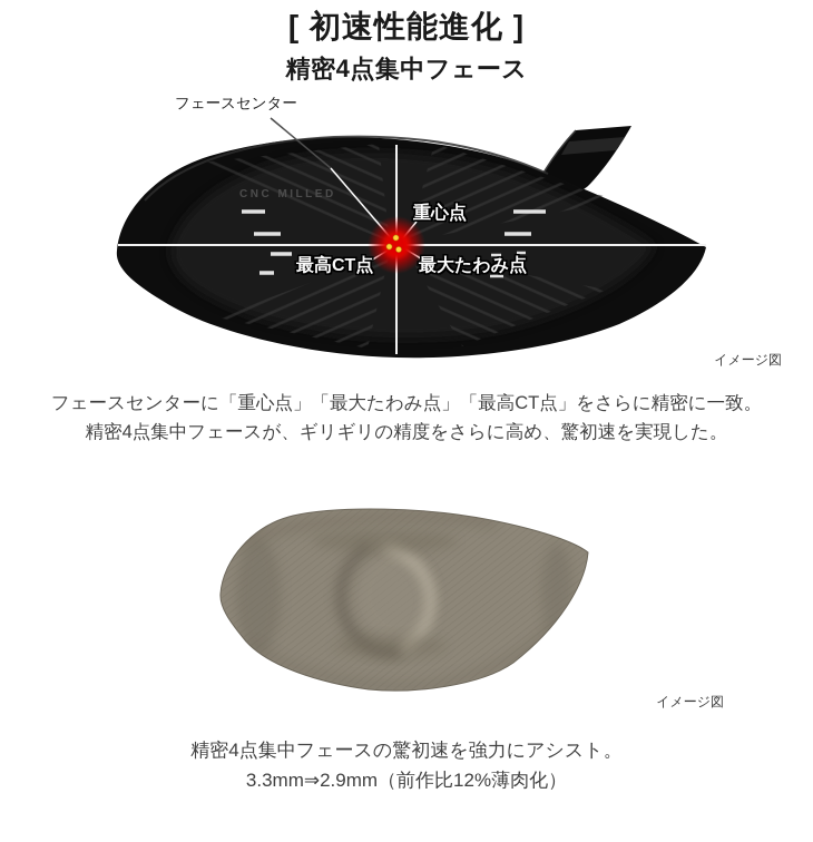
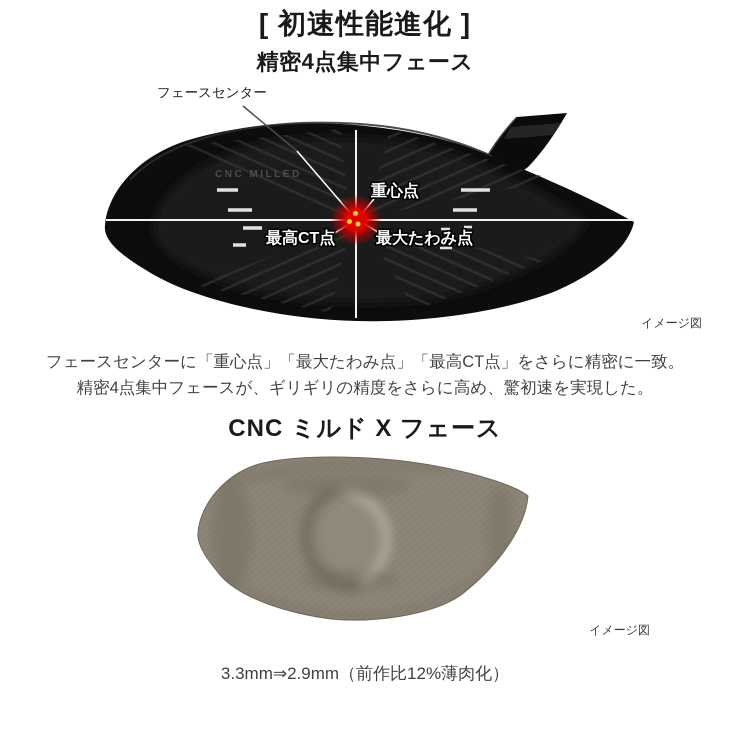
  [ 初速性能進化 ]
  精密4点集中フェース
  CNC MILLED
  フェースセンター
  重心点
  最高CT点
  最大たわみ点
  イメージ図
  フェースセンターに「重心点」「最大たわみ点」「最高CT点」をさらに精密に一致。
  精密4点集中フェースが、ギリギリの精度をさらに高め、驚初速を実現した。
+ CNC ミルド X フェース
  イメージ図
- 精密4点集中フェースの驚初速を強力にアシスト。
  3.3mm⇒2.9mm（前作比12%薄肉化）
